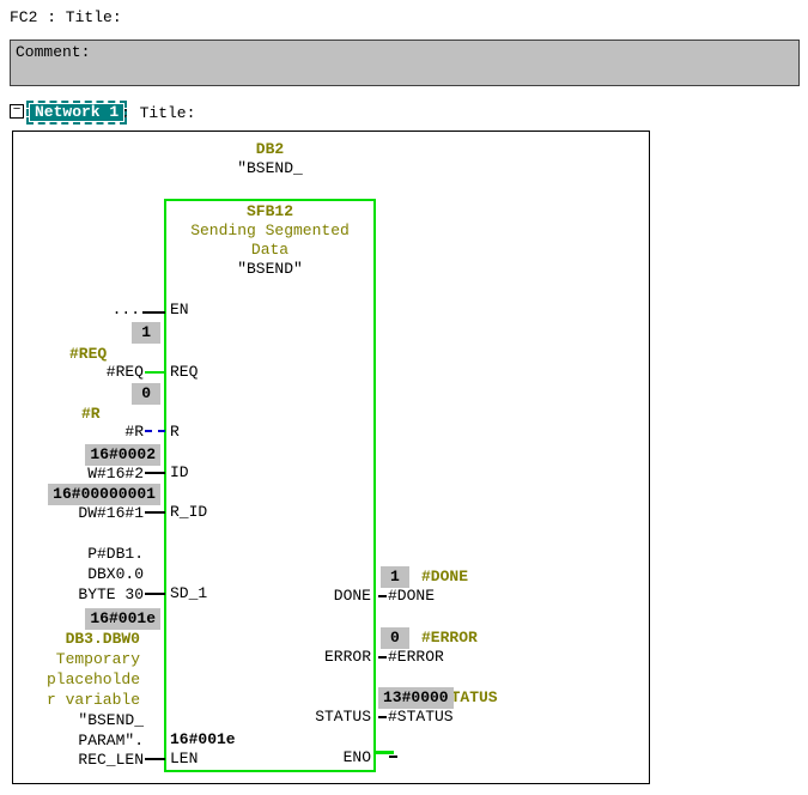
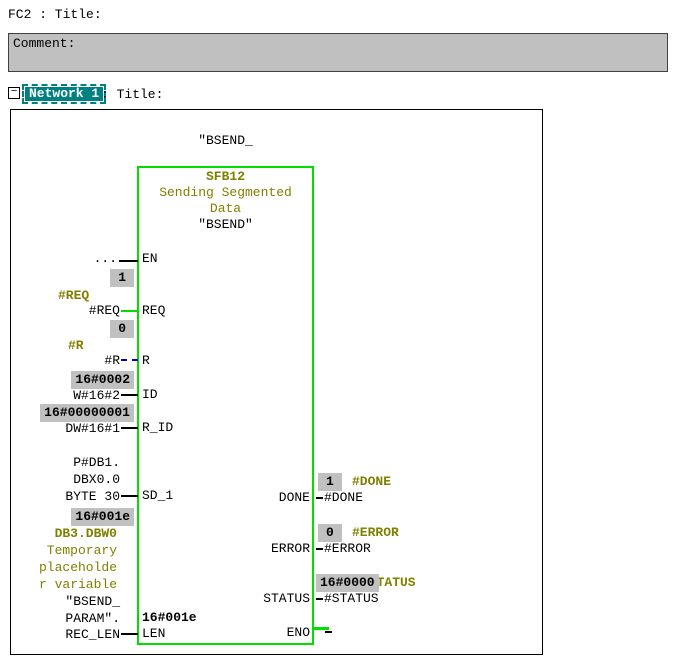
  FC2 : Title:
  Comment:
  −
  Network 1
  : Title:
- DB2
  "BSEND_
  SFB12
  Sending Segmented
  Data
  "BSEND"
  EN
  REQ
  R
  ID
  R_ID
  SD_1
  16#001e
  LEN
  DONE
  ERROR
  STATUS
  ENO
  ...
  1
  #REQ
  #REQ
  0
  #R
  #R
  16#0002
  W#16#2
  16#00000001
  DW#16#1
  P#DB1.
  DBX0.0
  BYTE 30
  16#001e
  DB3.DBW0
  Temporary
  placeholde
  r variable
  "BSEND_
  PARAM".
  REC_LEN
  1
  #DONE
  #DONE
  0
  #ERROR
  #ERROR
  TATUS
- 13#0000
+ 16#0000
  #STATUS
